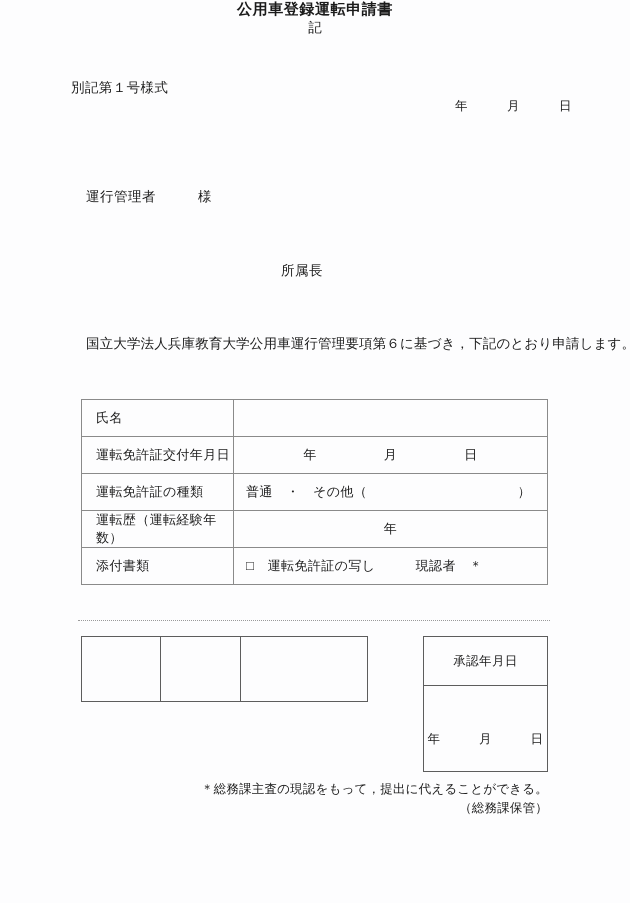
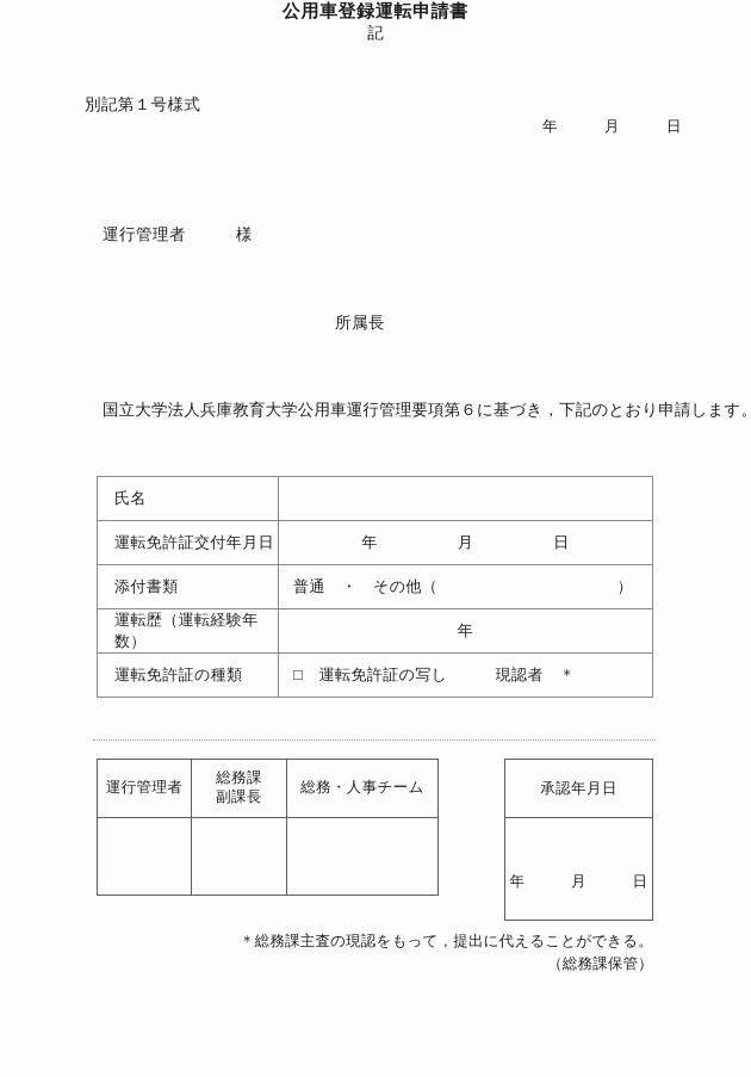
  別記第１号様式
  年 月 日
  公用車登録運転申請書
  運行管理者 様
  所属長
  国立大学法人兵庫教育大学公用車運行管理要項第６に基づき，下記のとおり申請します。
  記
  氏名
  運転免許証交付年月日	年 月 日
- 運転免許証の種類	普通 ・ その他（ ）
+ 添付書類	普通 ・ その他（ ）
  運転歴（運転経験年数）	年
- 添付書類	□ 運転免許証の写し 現認者 ＊
+ 運転免許証の種類	□ 運転免許証の写し 現認者 ＊
+ 運行管理者	総務課 副課長	総務・人事チーム
  承認年月日
  年 月 日
  ＊総務課主査の現認をもって，提出に代えることができる。
  （総務課保管）
